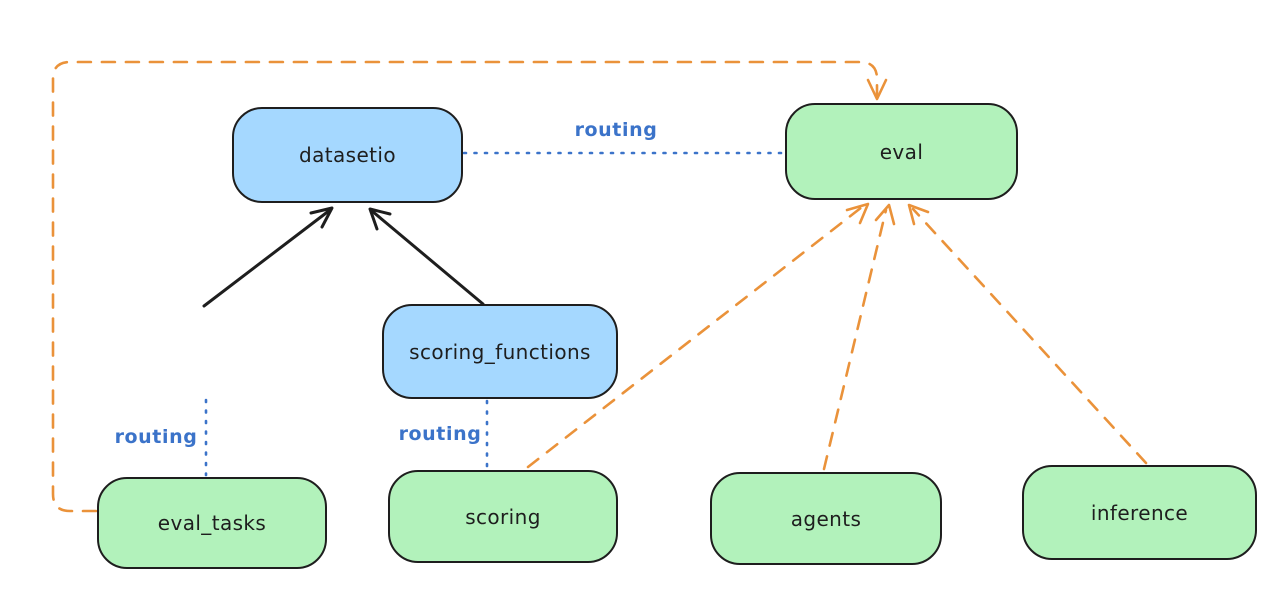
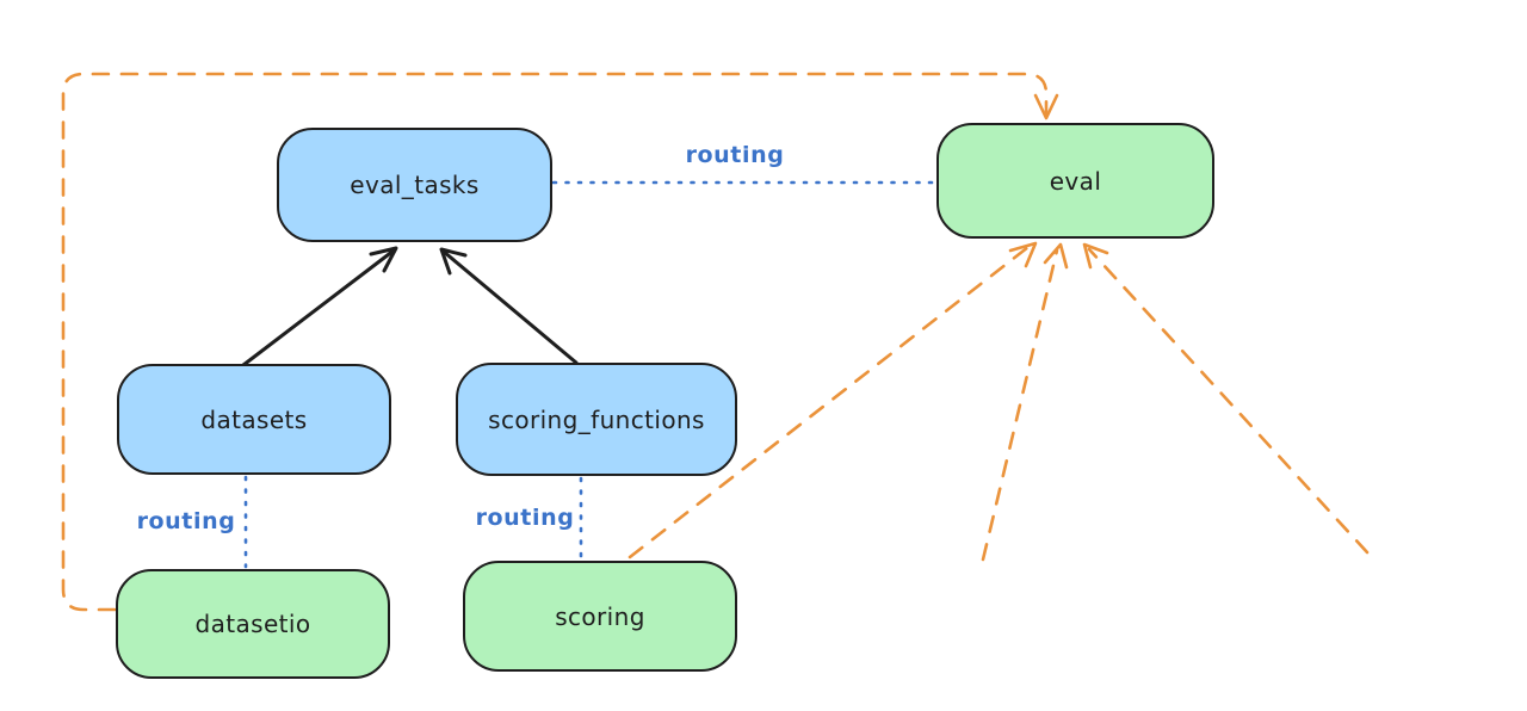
- datasetio
+ eval_tasks
  eval
+ datasets
  scoring_functions
- eval_tasks
+ datasetio
  scoring
- agents
- inference
  routing
  routing
  routing
